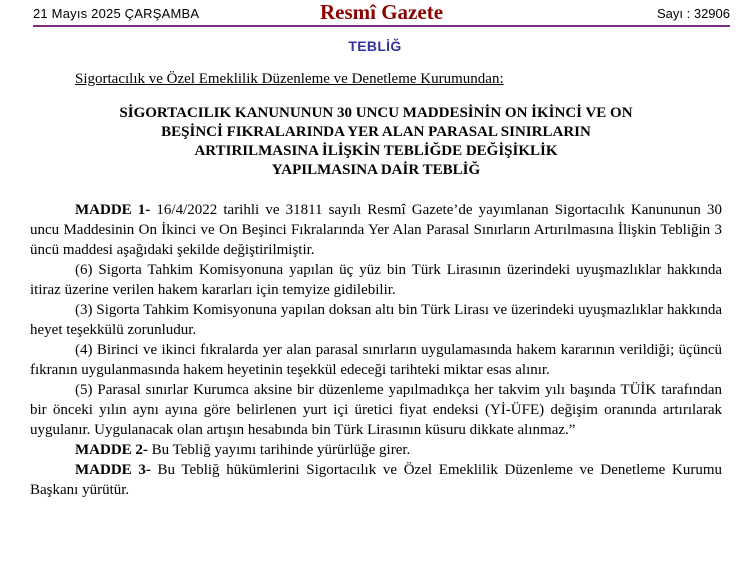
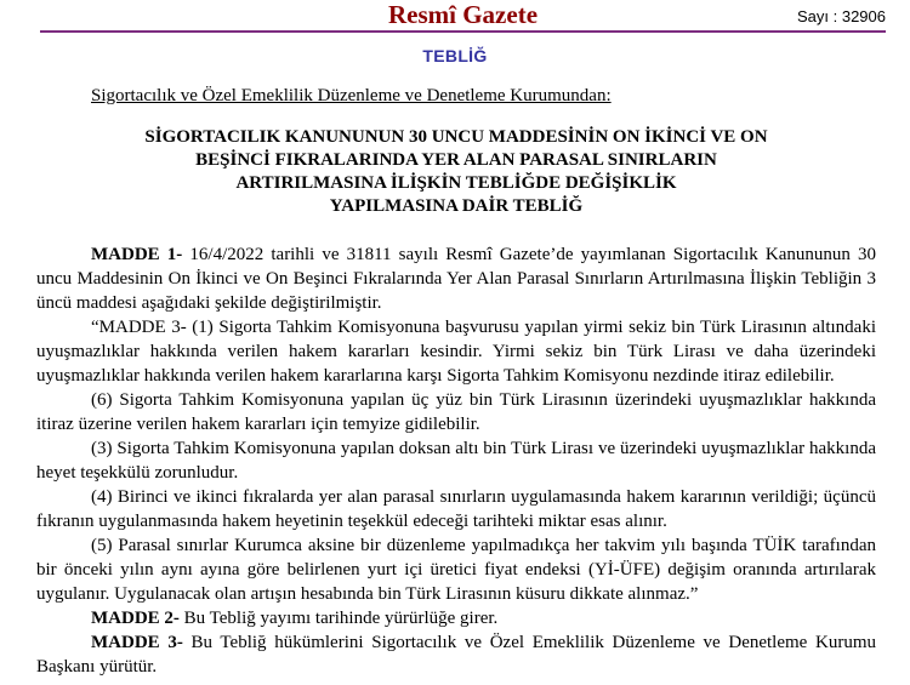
- 21 Mayıs 2025 ÇARŞAMBA
  Resmî Gazete
  Sayı : 32906
  TEBLİĞ
  Sigortacılık ve Özel Emeklilik Düzenleme ve Denetleme Kurumundan:
  SİGORTACILIK KANUNUNUN 30 UNCU MADDESİNİN ON İKİNCİ VE ON
  BEŞİNCİ FIKRALARINDA YER ALAN PARASAL SINIRLARIN
  ARTIRILMASINA İLİŞKİN TEBLİĞDE DEĞİŞİKLİK
  YAPILMASINA DAİR TEBLİĞ
  MADDE 1- 16/4/2022 tarihli ve 31811 sayılı Resmî Gazete’de yayımlanan Sigortacılık Kanununun 30 uncu Maddesinin On İkinci ve On Beşinci Fıkralarında Yer Alan Parasal Sınırların Artırılmasına İlişkin Tebliğin 3 üncü maddesi aşağıdaki şekilde değiştirilmiştir.
+ “MADDE 3- (1) Sigorta Tahkim Komisyonuna başvurusu yapılan yirmi sekiz bin Türk Lirasının altındaki uyuşmazlıklar hakkında verilen hakem kararları kesindir. Yirmi sekiz bin Türk Lirası ve daha üzerindeki uyuşmazlıklar hakkında verilen hakem kararlarına karşı Sigorta Tahkim Komisyonu nezdinde itiraz edilebilir.
  (6) Sigorta Tahkim Komisyonuna yapılan üç yüz bin Türk Lirasının üzerindeki uyuşmazlıklar hakkında itiraz üzerine verilen hakem kararları için temyize gidilebilir.
  (3) Sigorta Tahkim Komisyonuna yapılan doksan altı bin Türk Lirası ve üzerindeki uyuşmazlıklar hakkında heyet teşekkülü zorunludur.
  (4) Birinci ve ikinci fıkralarda yer alan parasal sınırların uygulamasında hakem kararının verildiği; üçüncü fıkranın uygulanmasında hakem heyetinin teşekkül edeceği tarihteki miktar esas alınır.
  (5) Parasal sınırlar Kurumca aksine bir düzenleme yapılmadıkça her takvim yılı başında TÜİK tarafından bir önceki yılın aynı ayına göre belirlenen yurt içi üretici fiyat endeksi (Yİ-ÜFE) değişim oranında artırılarak uygulanır. Uygulanacak olan artışın hesabında bin Türk Lirasının küsuru dikkate alınmaz.”
  MADDE 2- Bu Tebliğ yayımı tarihinde yürürlüğe girer.
  MADDE 3- Bu Tebliğ hükümlerini Sigortacılık ve Özel Emeklilik Düzenleme ve Denetleme Kurumu Başkanı yürütür.
